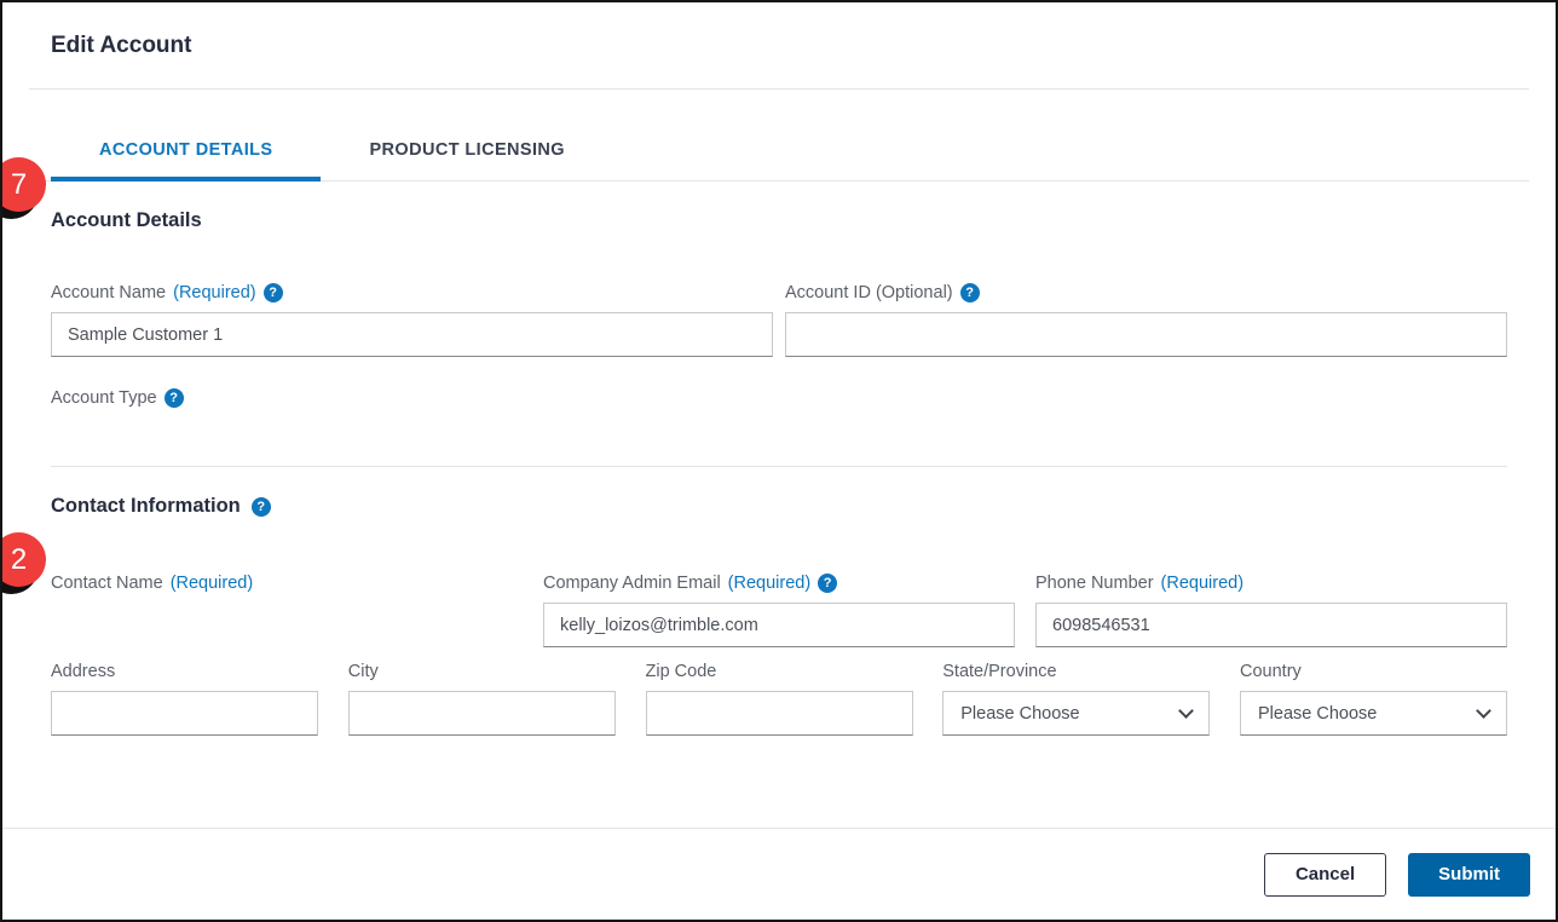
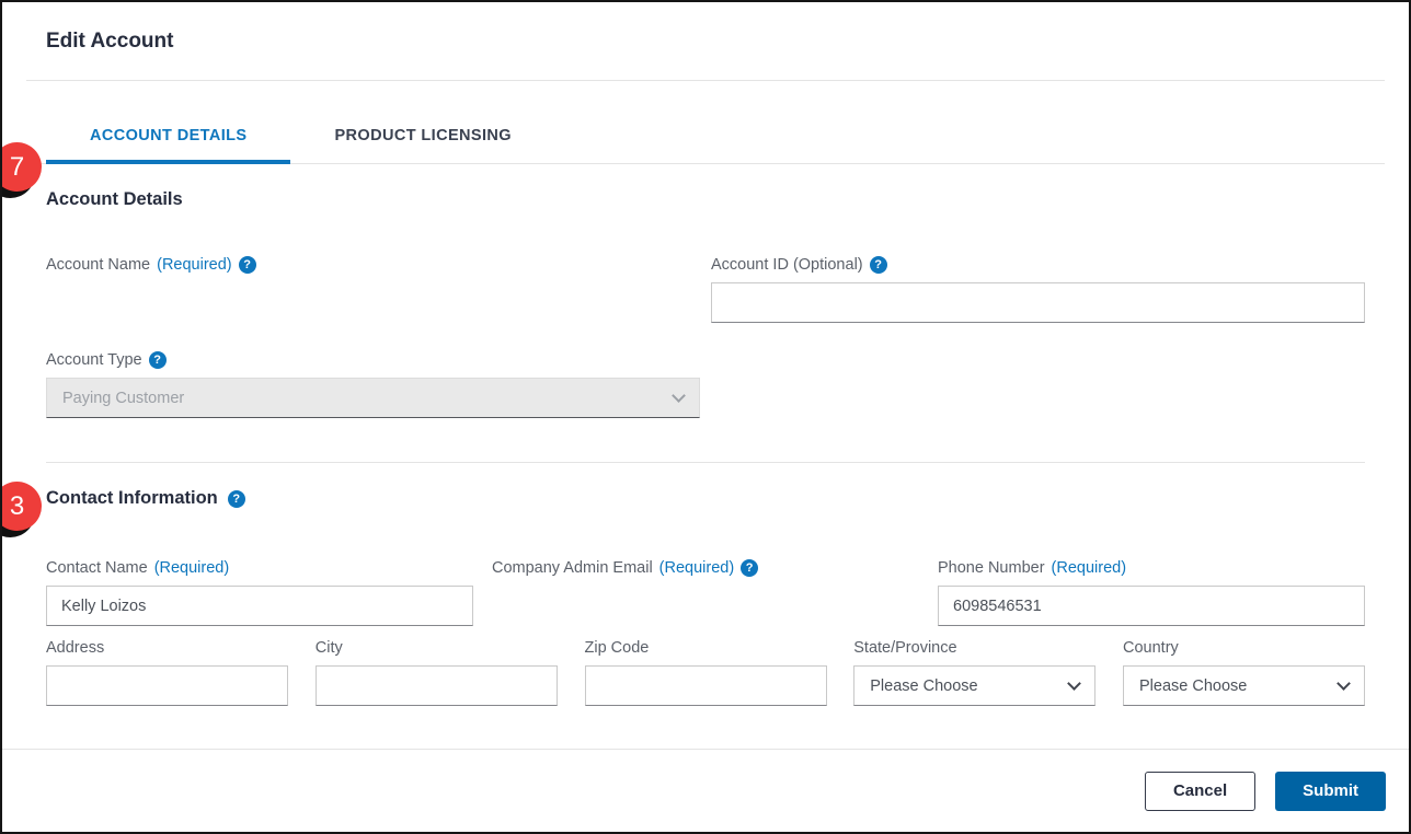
  7
- 2
+ 3
  Edit Account
  ACCOUNT DETAILS
  PRODUCT LICENSING
  Account Details
  Account Name
  (Required)
  ?
- Sample Customer 1
  Account ID (Optional)
  ?
  Account Type
  ?
+ Paying Customer
  Contact Information
  ?
  Contact Name
  (Required)
+ Kelly Loizos
  Company Admin Email
  (Required)
  ?
- kelly_loizos@trimble.com
  Phone Number
  (Required)
  6098546531
  Address
  City
  Zip Code
  State/Province
  Please Choose
  Country
  Please Choose
  Cancel
  Submit
